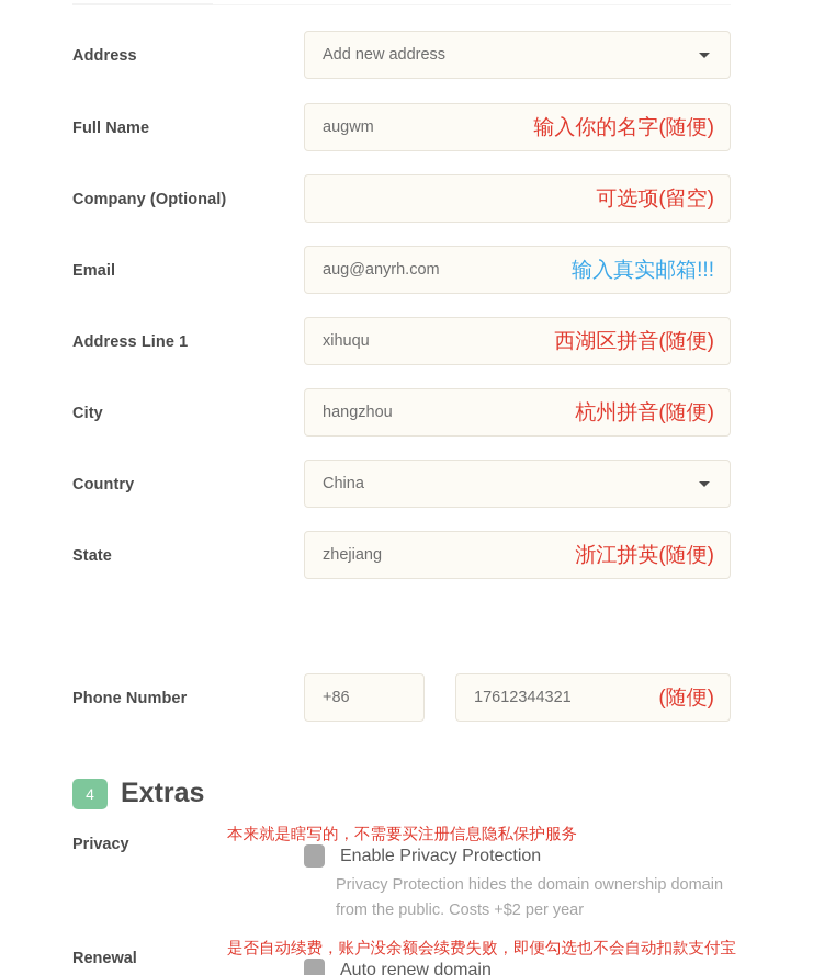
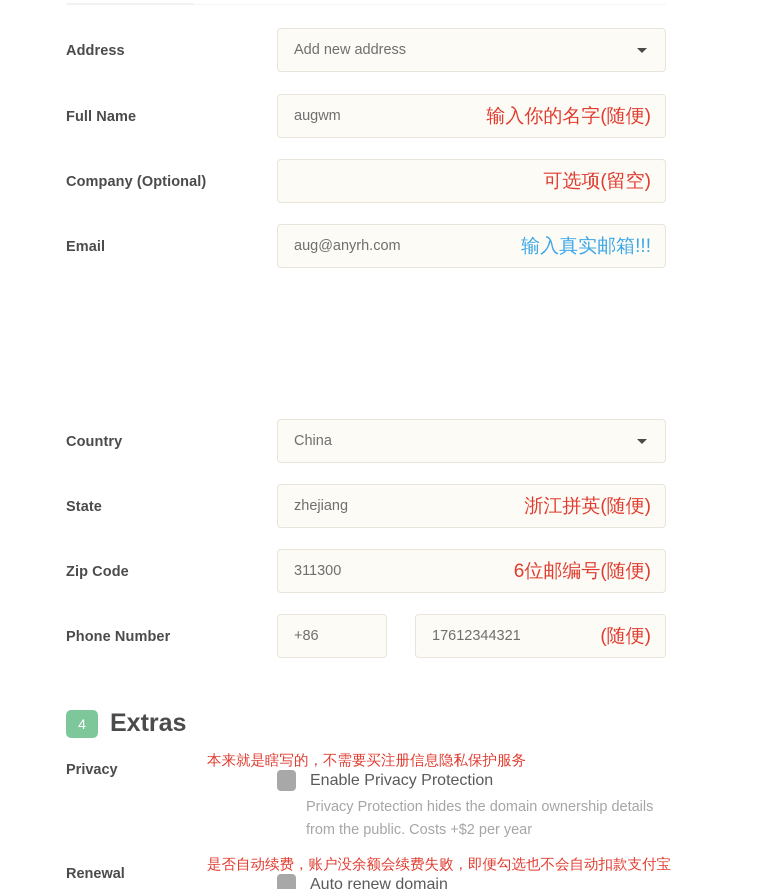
  Address
  Add new address
  Full Name
  augwm
  输入你的名字(随便)
  Company (Optional)
  可选项(留空)
  Email
  aug@anyrh.com
  输入真实邮箱!!!
- Address Line 1
- xihuqu
- 西湖区拼音(随便)
- City
- hangzhou
- 杭州拼音(随便)
  Country
  China
  State
  zhejiang
  浙江拼英(随便)
+ Zip Code
+ 311300
+ 6位邮编号(随便)
  Phone Number
  +86
  17612344321
  (随便)
  4
  Extras
  Privacy
  本来就是瞎写的，不需要买注册信息隐私保护服务
  Enable Privacy Protection
- Privacy Protection hides the domain ownership domain
+ Privacy Protection hides the domain ownership details
  from the public. Costs +$2 per year
  Renewal
  是否自动续费，账户没余额会续费失败，即便勾选也不会自动扣款支付宝
  Auto renew domain
